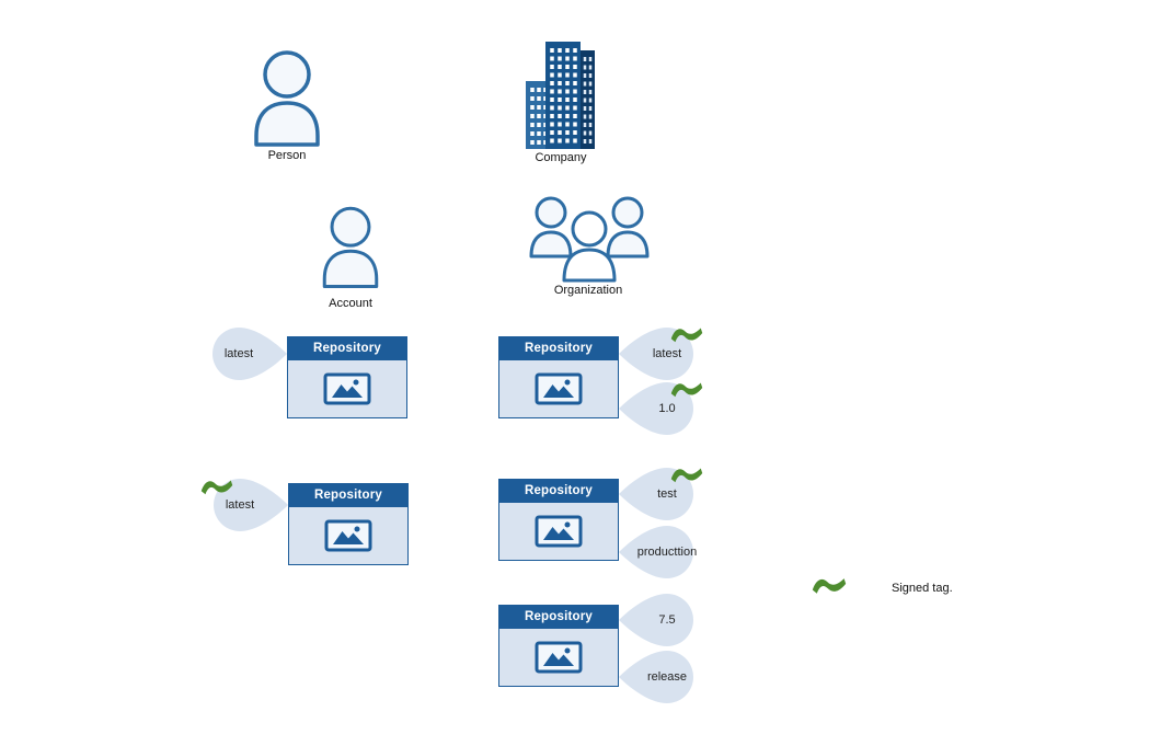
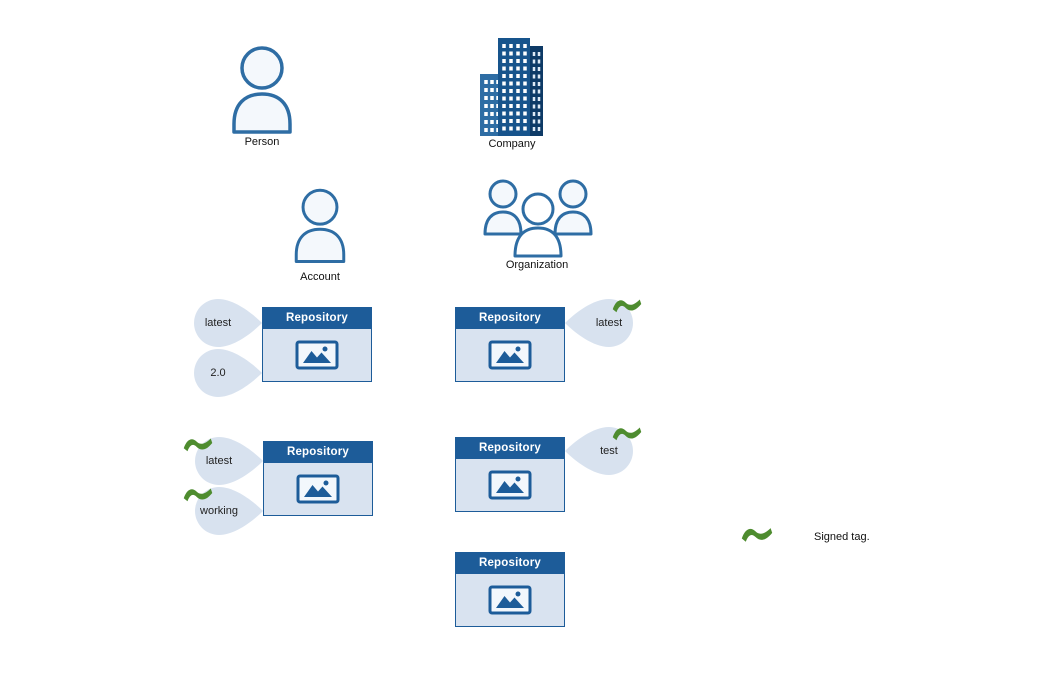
  Person
  Company
  Account
  Organization
  Repository
  latest
+ 2.0
  Repository
  latest
+ working
  Repository
  latest
- 1.0
  Repository
  test
- producttion
  Repository
- 7.5
- release
  Signed tag.
